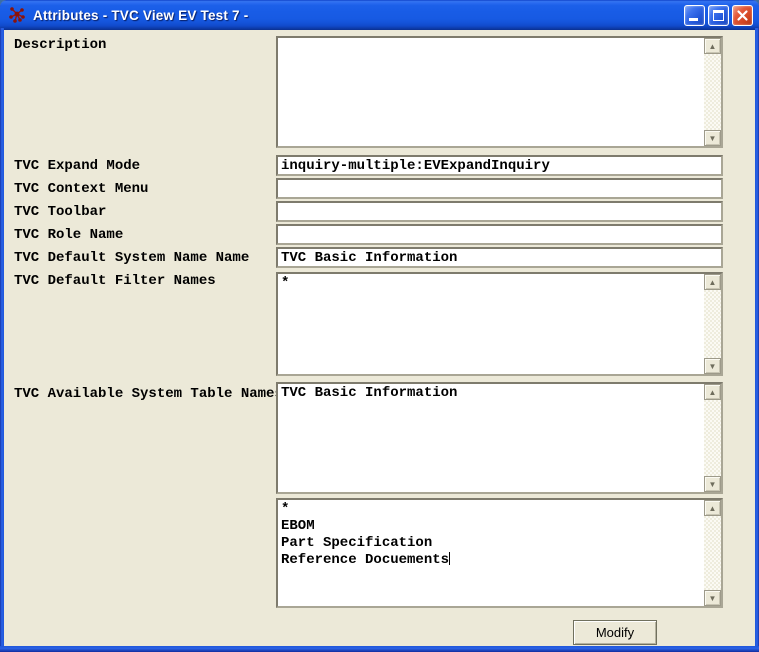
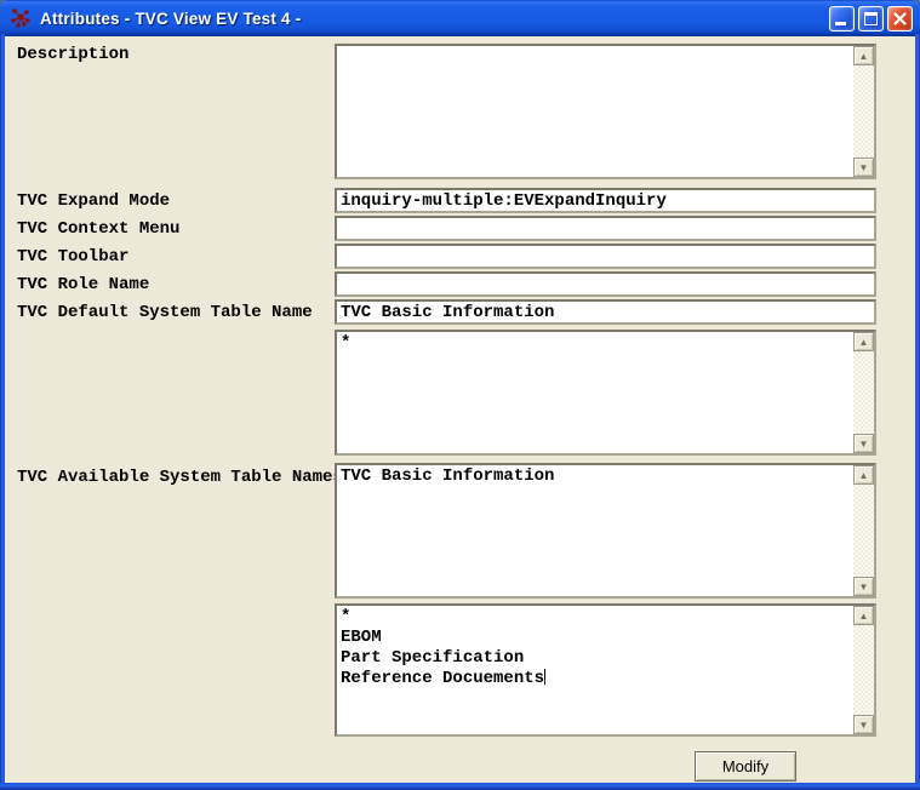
- Attributes - TVC View EV Test 7 -
+ Attributes - TVC View EV Test 4 -
  Description
  TVC Expand Mode
  TVC Context Menu
  TVC Toolbar
  TVC Role Name
- TVC Default System Name Name
+ TVC Default System Table Name
- TVC Default Filter Names
  TVC Available System Table Name
  ▲
  ▼
  inquiry-multiple:EVExpandInquiry
  TVC Basic Information
  *
  ▲
  ▼
  TVC Basic Information
  ▲
  ▼
  *
  EBOM
  Part Specification
  Reference Docuements
  ▲
  ▼
  Modify
